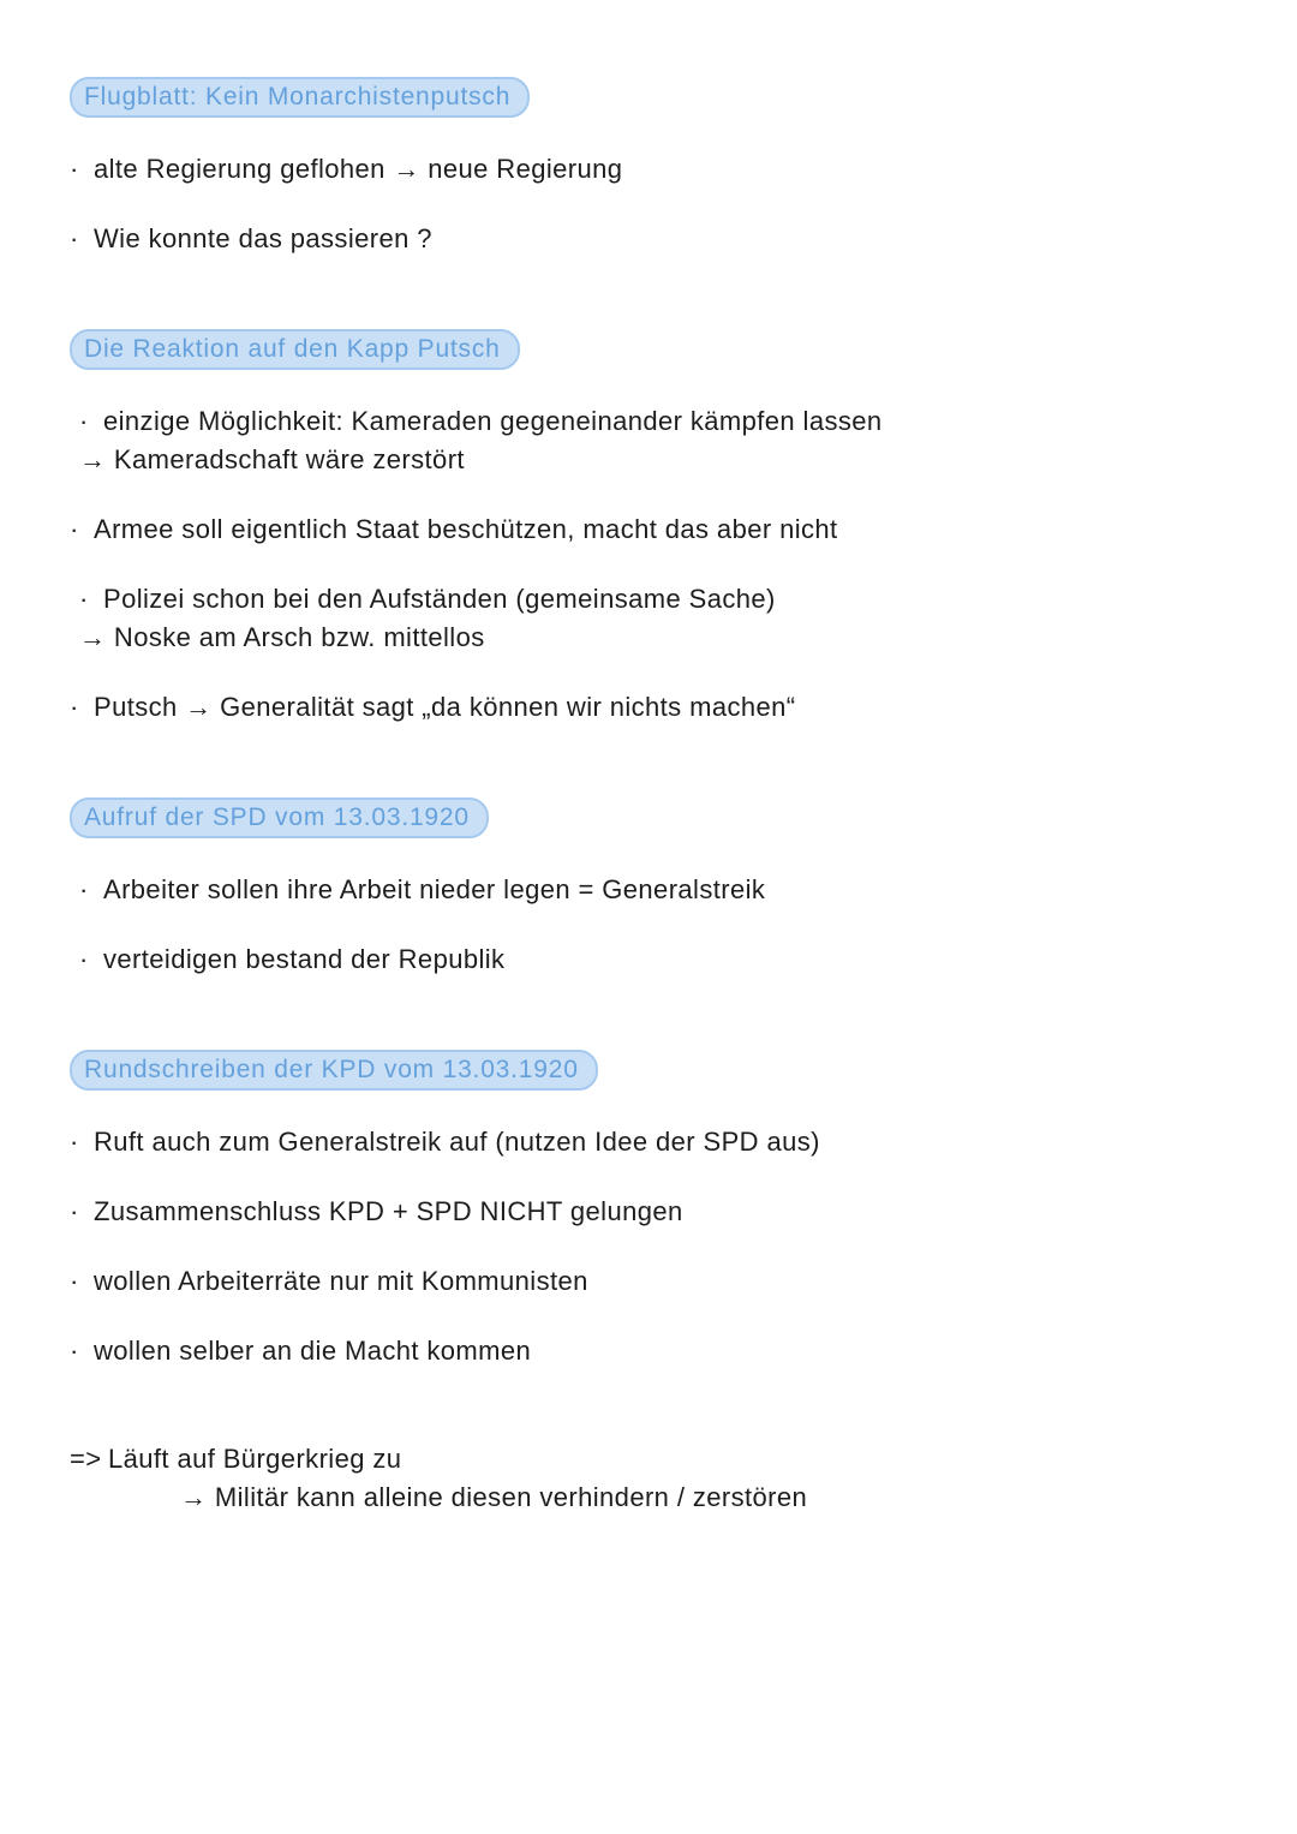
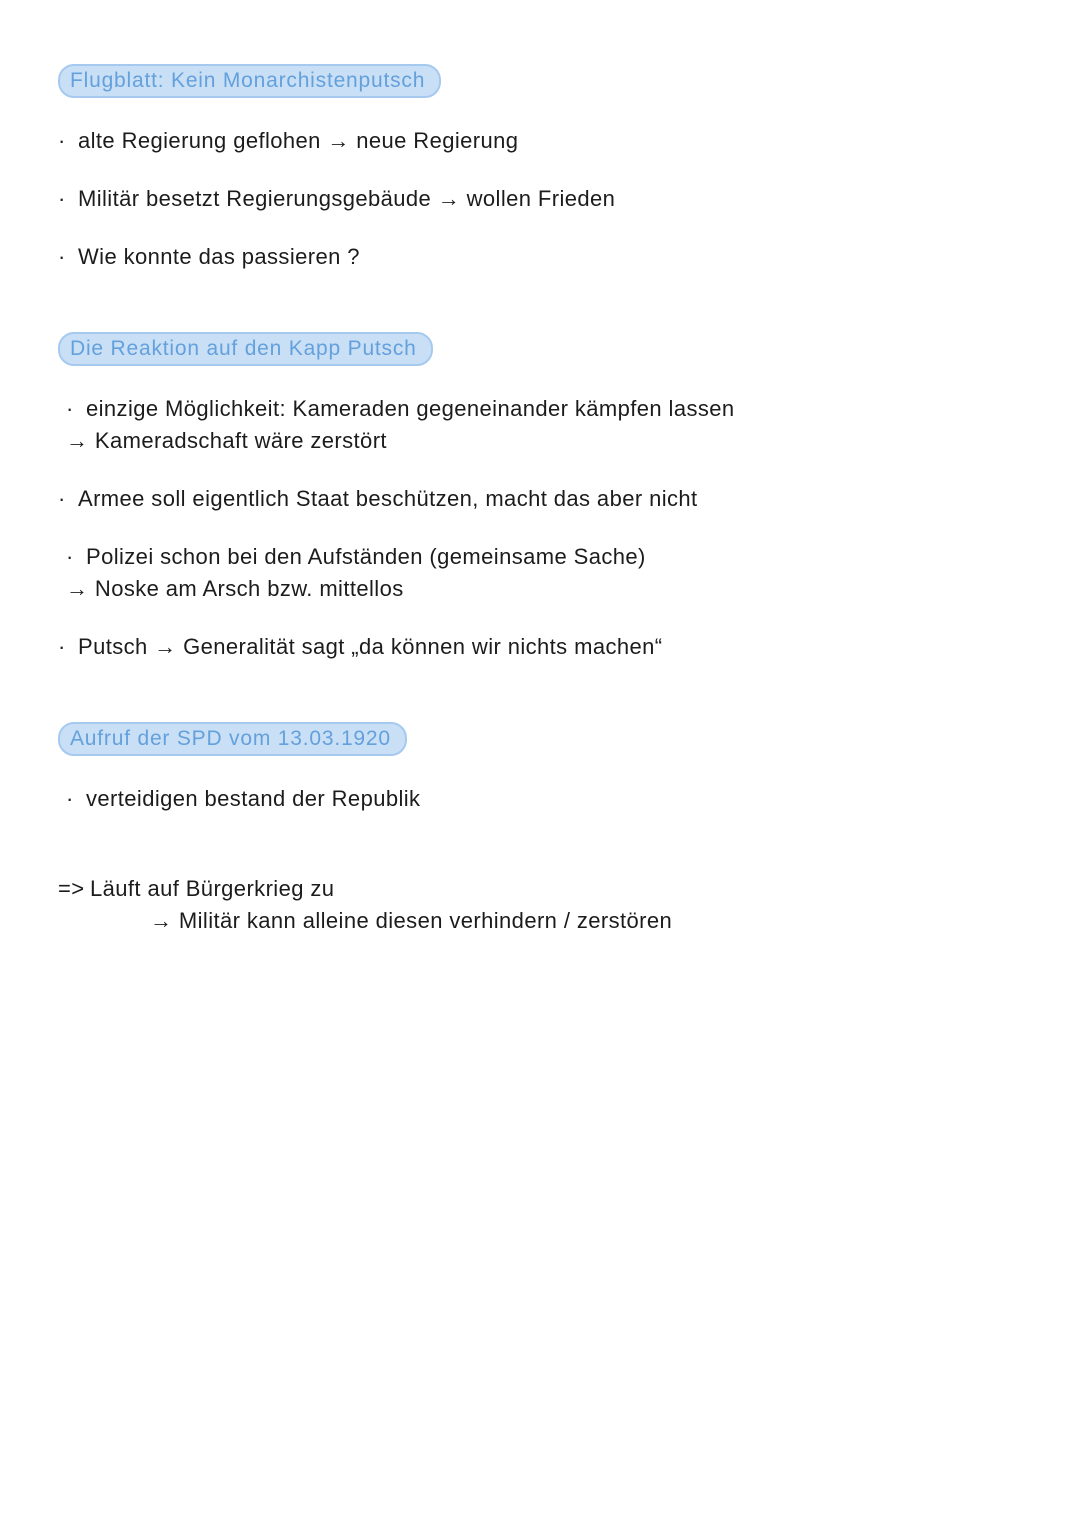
  Flugblatt: Kein Monarchistenputsch
  · alte Regierung geflohen → neue Regierung
+ · Militär besetzt Regierungsgebäude → wollen Frieden
  · Wie konnte das passieren ?
  Die Reaktion auf den Kapp Putsch
  · einzige Möglichkeit: Kameraden gegeneinander kämpfen lassen
  → Kameradschaft wäre zerstört
  · Armee soll eigentlich Staat beschützen, macht das aber nicht
  · Polizei schon bei den Aufständen (gemeinsame Sache)
  → Noske am Arsch bzw. mittellos
  · Putsch → Generalität sagt „da können wir nichts machen“
  Aufruf der SPD vom 13.03.1920
- · Arbeiter sollen ihre Arbeit nieder legen = Generalstreik
  · verteidigen bestand der Republik
- Rundschreiben der KPD vom 13.03.1920
- · Ruft auch zum Generalstreik auf (nutzen Idee der SPD aus)
- · Zusammenschluss KPD + SPD NICHT gelungen
- · wollen Arbeiterräte nur mit Kommunisten
- · wollen selber an die Macht kommen
  => Läuft auf Bürgerkrieg zu
  → Militär kann alleine diesen verhindern / zerstören
